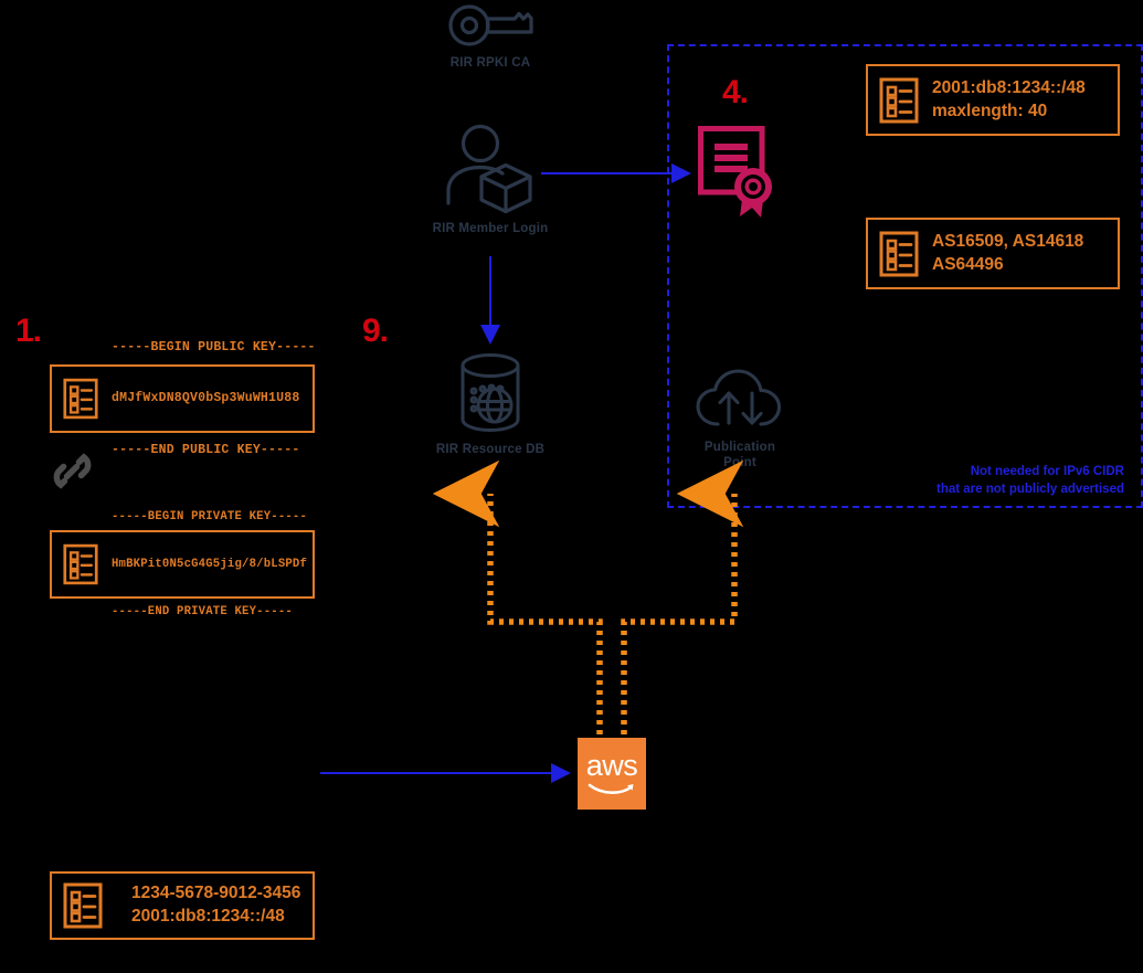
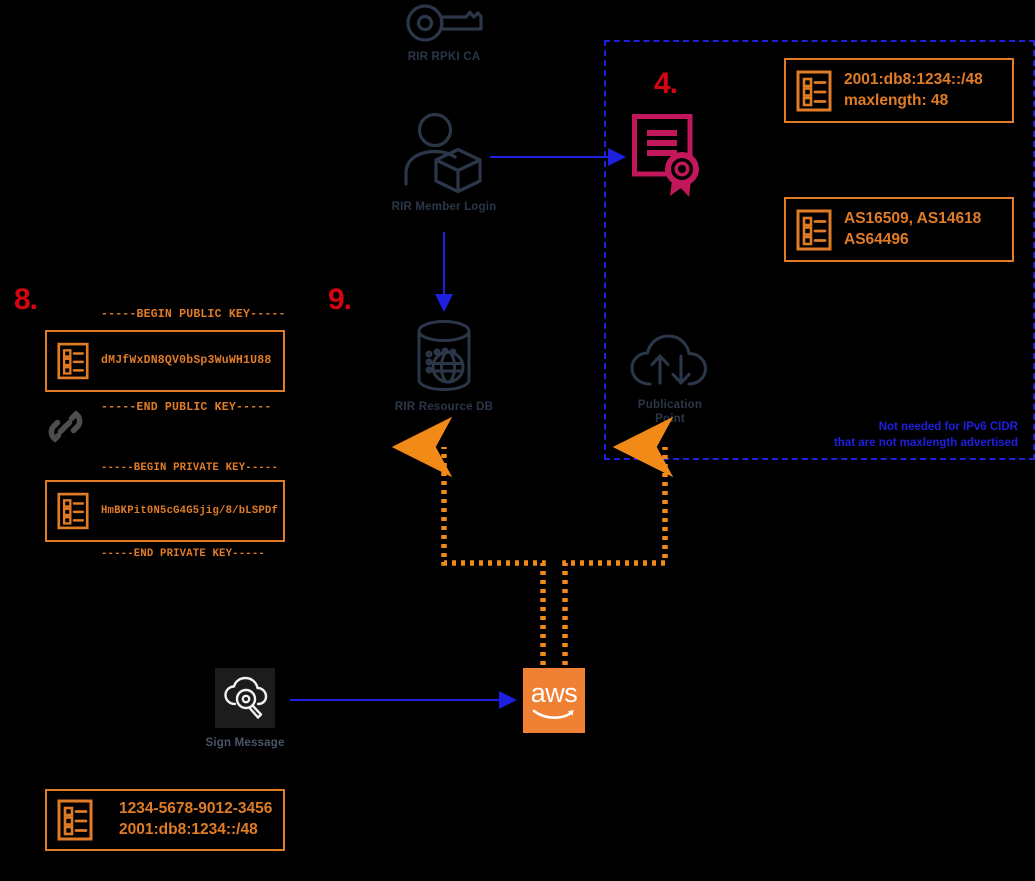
- 1.
+ 8.
  9.
  4.
  RIR RPKI CA
  RIR Member Login
  RIR Resource DB
  Publication
  Point
  2001:db8:1234::/48
- maxlength: 40
+ maxlength: 48
  AS16509, AS14618
  AS64496
  Not needed for IPv6 CIDR
- that are not publicly advertised
+ that are not maxlength advertised
  -----BEGIN PUBLIC KEY-----
  dMJfWxDN8QV0bSp3WuWH1U88
  -----END PUBLIC KEY-----
  -----BEGIN PRIVATE KEY-----
  HmBKPit0N5cG4G5jig/8/bLSPDf
  -----END PRIVATE KEY-----
+ Sign Message
  aws
  1234-5678-9012-3456
  2001:db8:1234::/48
